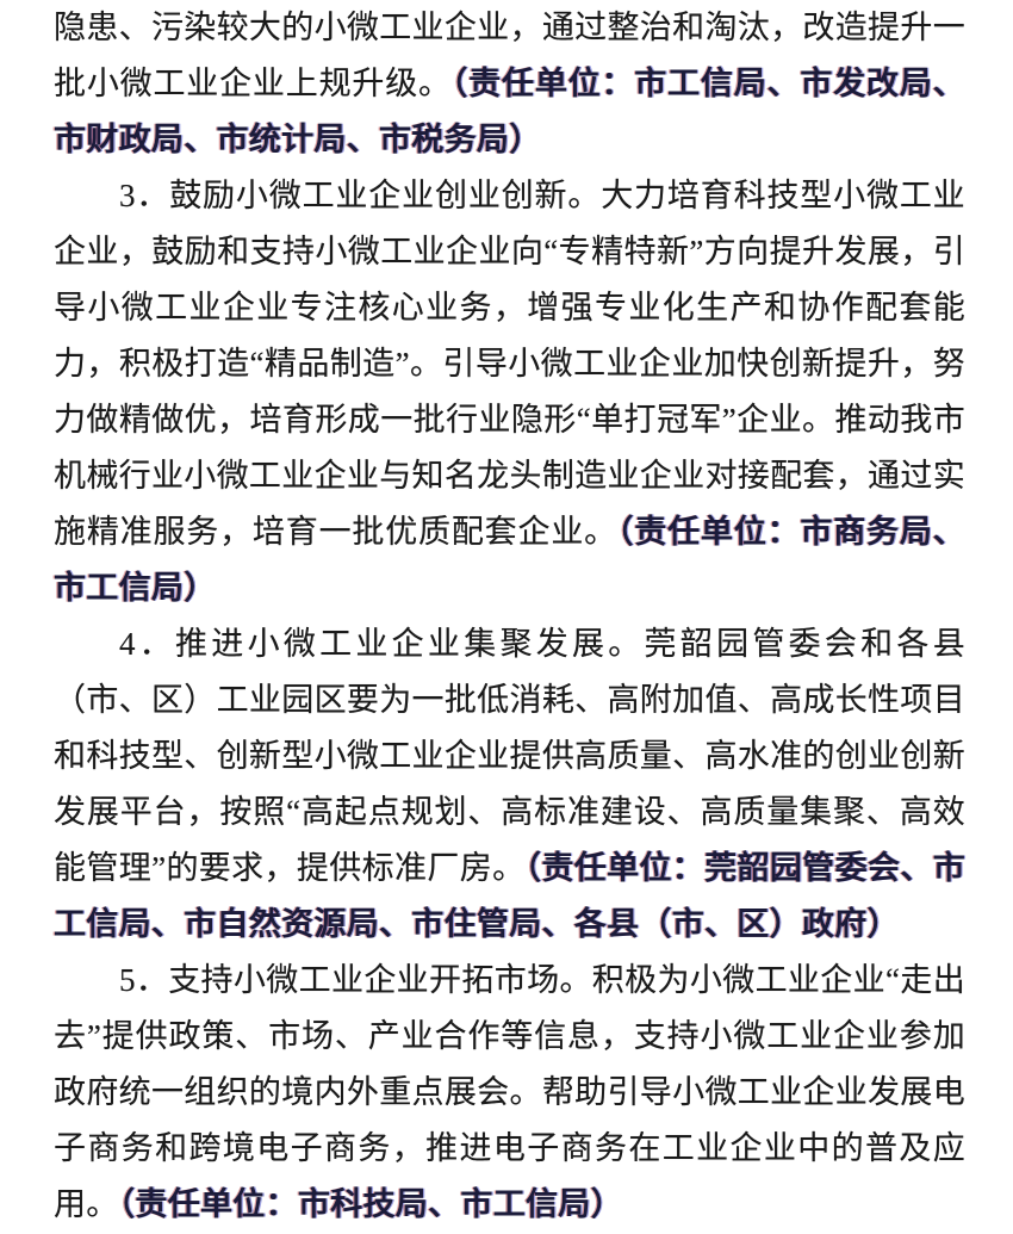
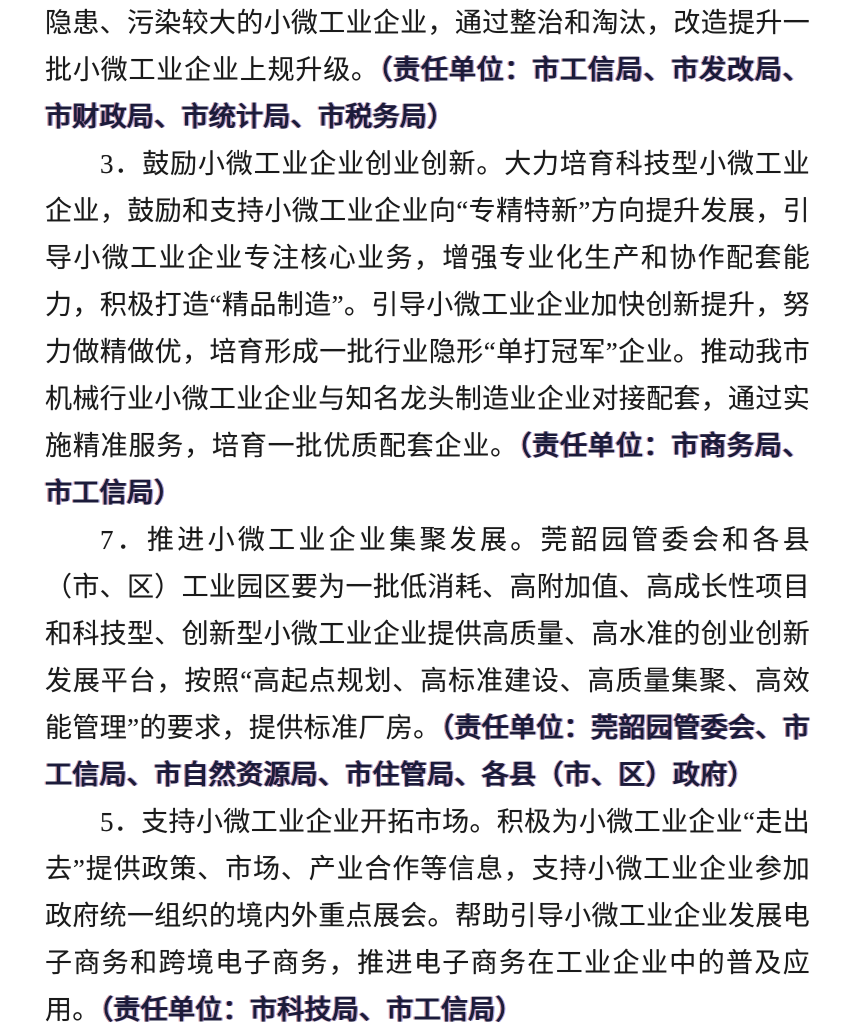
  隐患、污染较大的小微工业企业，通过整治和淘汰，改造提升一批小微工业企业上规升级。（责任单位：市工信局、市发改局、市财政局、市统计局、市税务局）
  3．鼓励小微工业企业创业创新。大力培育科技型小微工业企业，鼓励和支持小微工业企业向“专精特新”方向提升发展，引导小微工业企业专注核心业务，增强专业化生产和协作配套能力，积极打造“精品制造”。引导小微工业企业加快创新提升，努力做精做优，培育形成一批行业隐形“单打冠军”企业。推动我市机械行业小微工业企业与知名龙头制造业企业对接配套，通过实施精准服务，培育一批优质配套企业。（责任单位：市商务局、市工信局）
- 4．推进小微工业企业集聚发展。莞韶园管委会和各县（市、区）工业园区要为一批低消耗、高附加值、高成长性项目和科技型、创新型小微工业企业提供高质量、高水准的创业创新发展平台，按照“高起点规划、高标准建设、高质量集聚、高效能管理”的要求，提供标准厂房。（责任单位：莞韶园管委会、市工信局、市自然资源局、市住管局、各县（市、区）政府）
+ 7．推进小微工业企业集聚发展。莞韶园管委会和各县（市、区）工业园区要为一批低消耗、高附加值、高成长性项目和科技型、创新型小微工业企业提供高质量、高水准的创业创新发展平台，按照“高起点规划、高标准建设、高质量集聚、高效能管理”的要求，提供标准厂房。（责任单位：莞韶园管委会、市工信局、市自然资源局、市住管局、各县（市、区）政府）
  5．支持小微工业企业开拓市场。积极为小微工业企业“走出去”提供政策、市场、产业合作等信息，支持小微工业企业参加政府统一组织的境内外重点展会。帮助引导小微工业企业发展电子商务和跨境电子商务，推进电子商务在工业企业中的普及应用。（责任单位：市科技局、市工信局）
